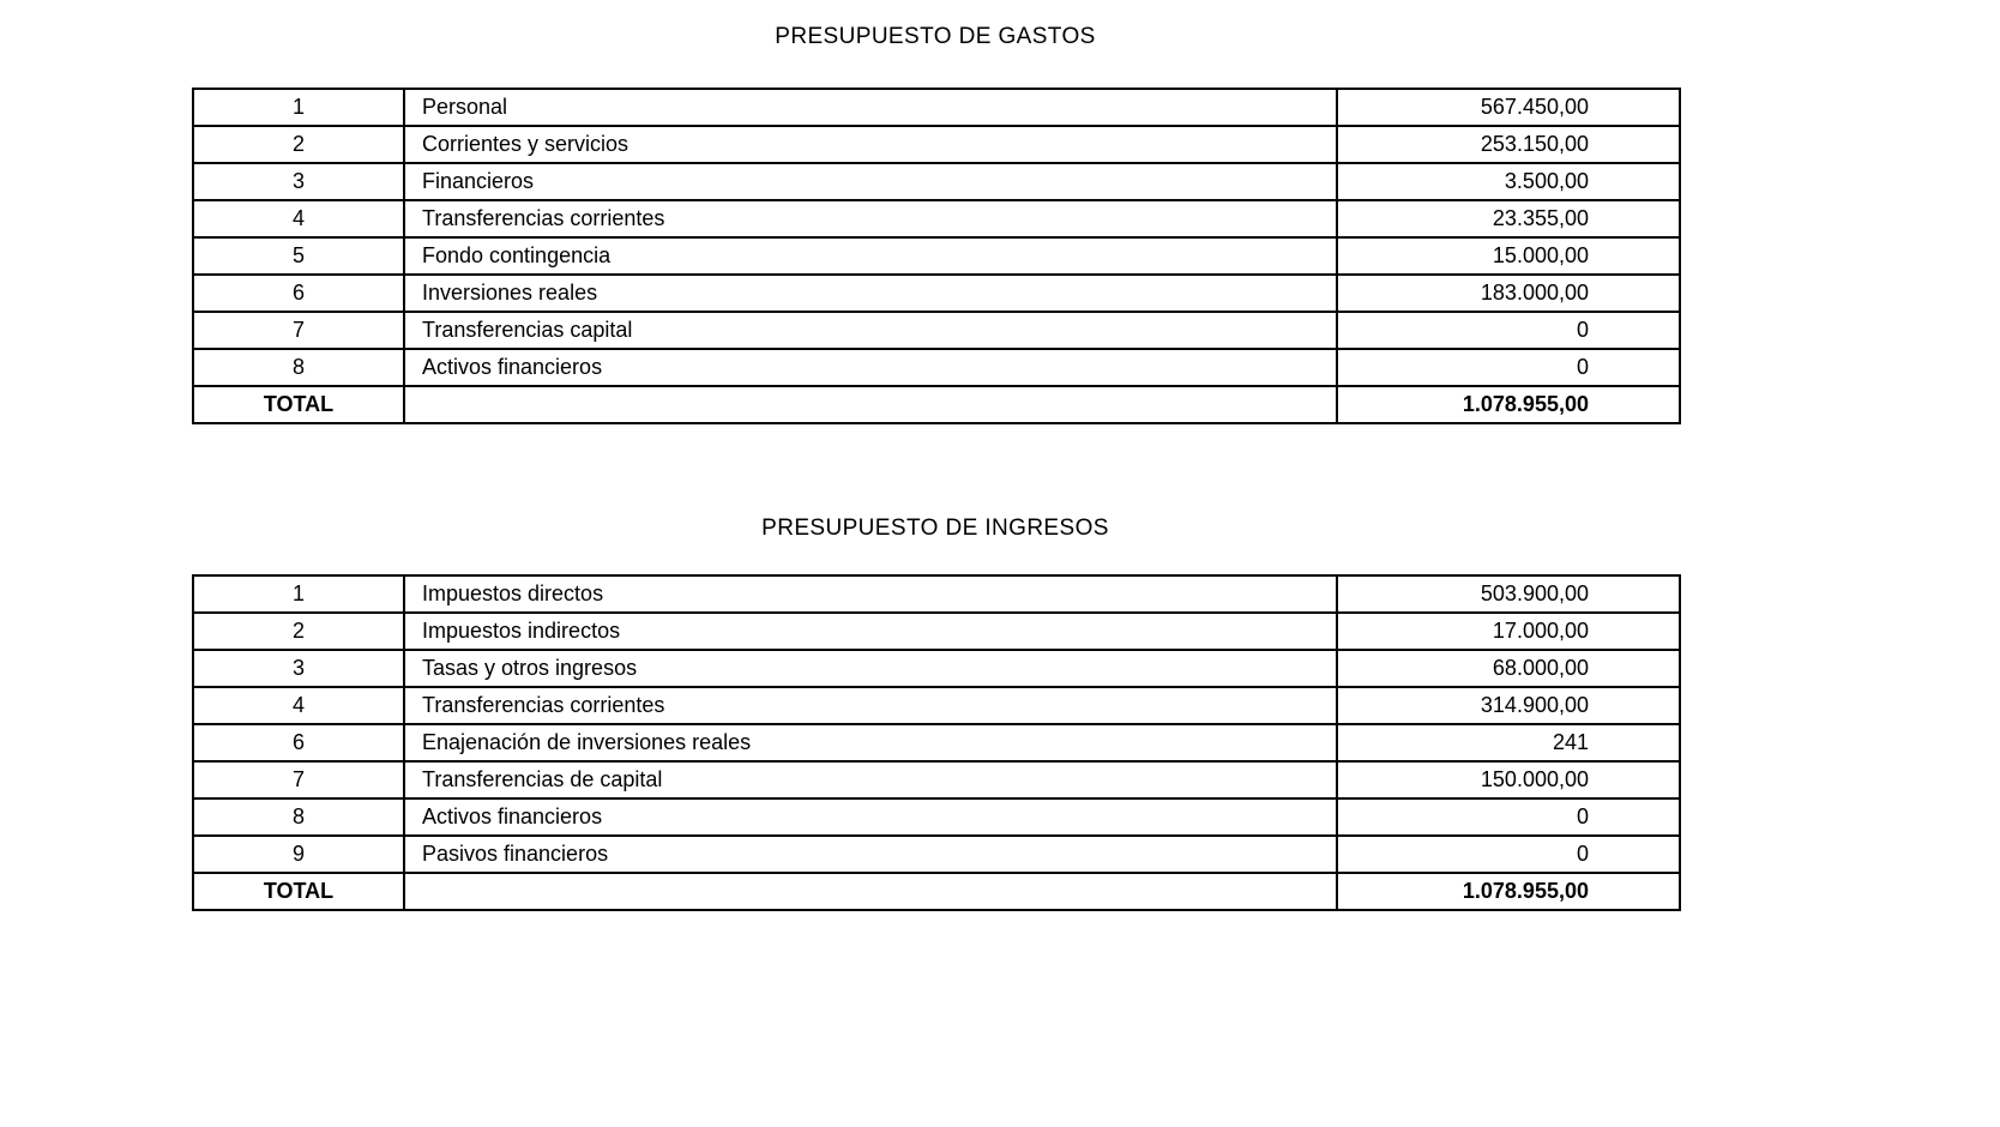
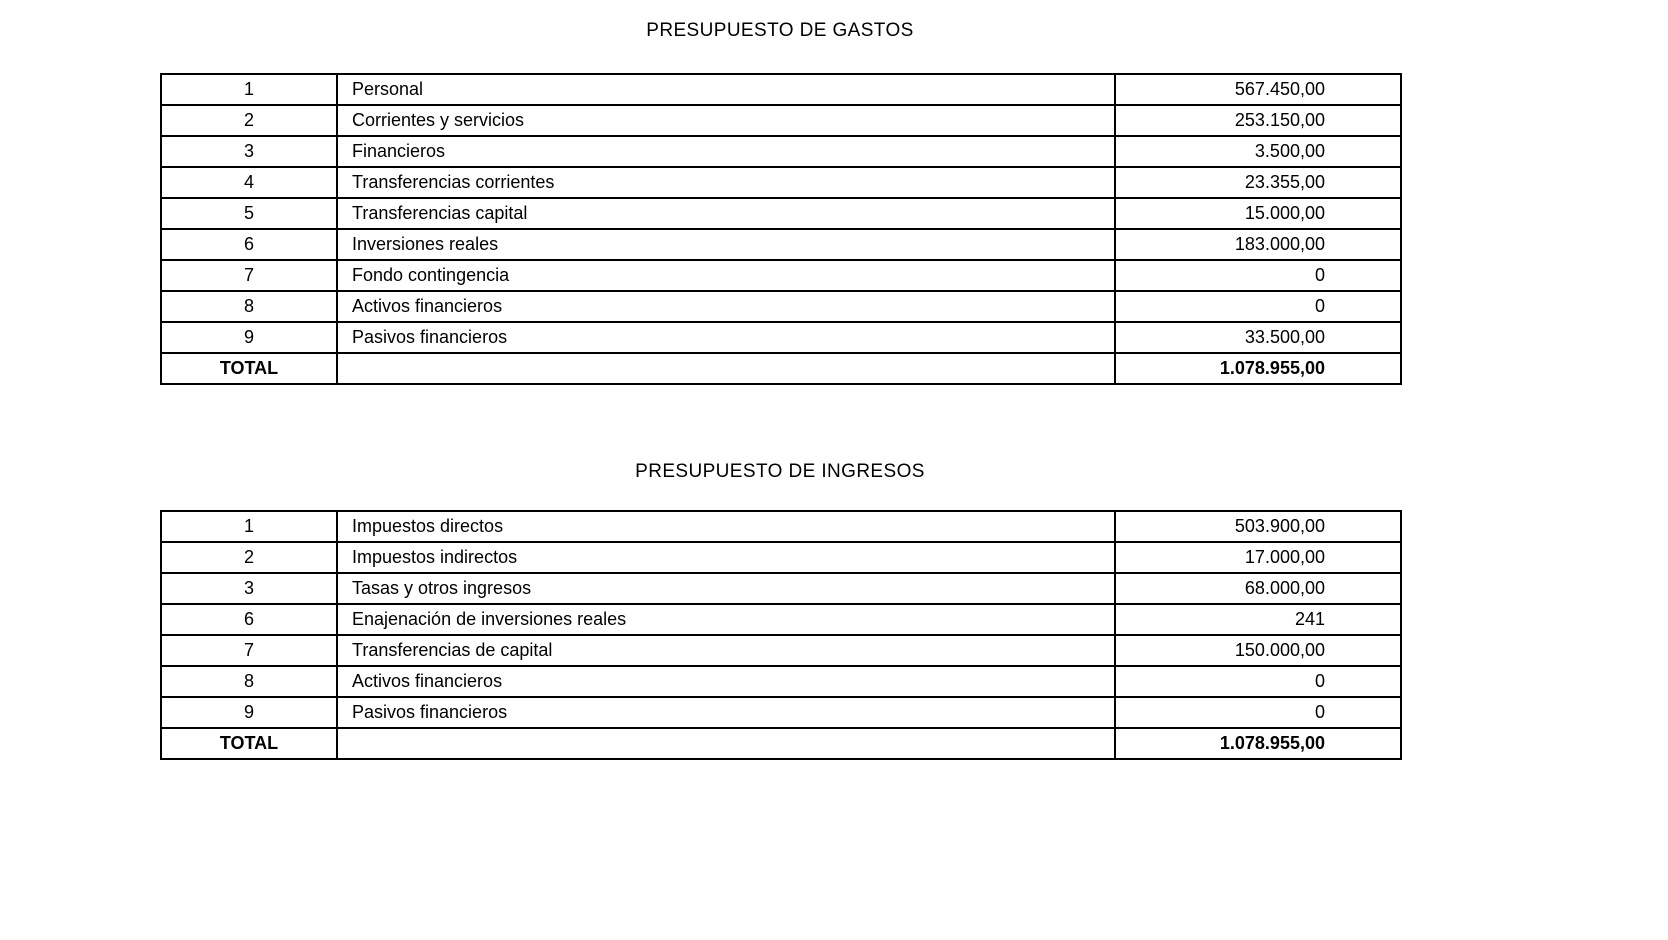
  PRESUPUESTO DE GASTOS
  1	Personal	567.450,00
  2	Corrientes y servicios	253.150,00
  3	Financieros	3.500,00
  4	Transferencias corrientes	23.355,00
- 5	Fondo contingencia	15.000,00
+ 5	Transferencias capital	15.000,00
  6	Inversiones reales	183.000,00
- 7	Transferencias capital	0
+ 7	Fondo contingencia	0
  8	Activos financieros	0
+ 9	Pasivos financieros	33.500,00
  TOTAL		1.078.955,00
  PRESUPUESTO DE INGRESOS
  1	Impuestos directos	503.900,00
  2	Impuestos indirectos	17.000,00
  3	Tasas y otros ingresos	68.000,00
- 4	Transferencias corrientes	314.900,00
  6	Enajenación de inversiones reales	241
  7	Transferencias de capital	150.000,00
  8	Activos financieros	0
  9	Pasivos financieros	0
  TOTAL		1.078.955,00
